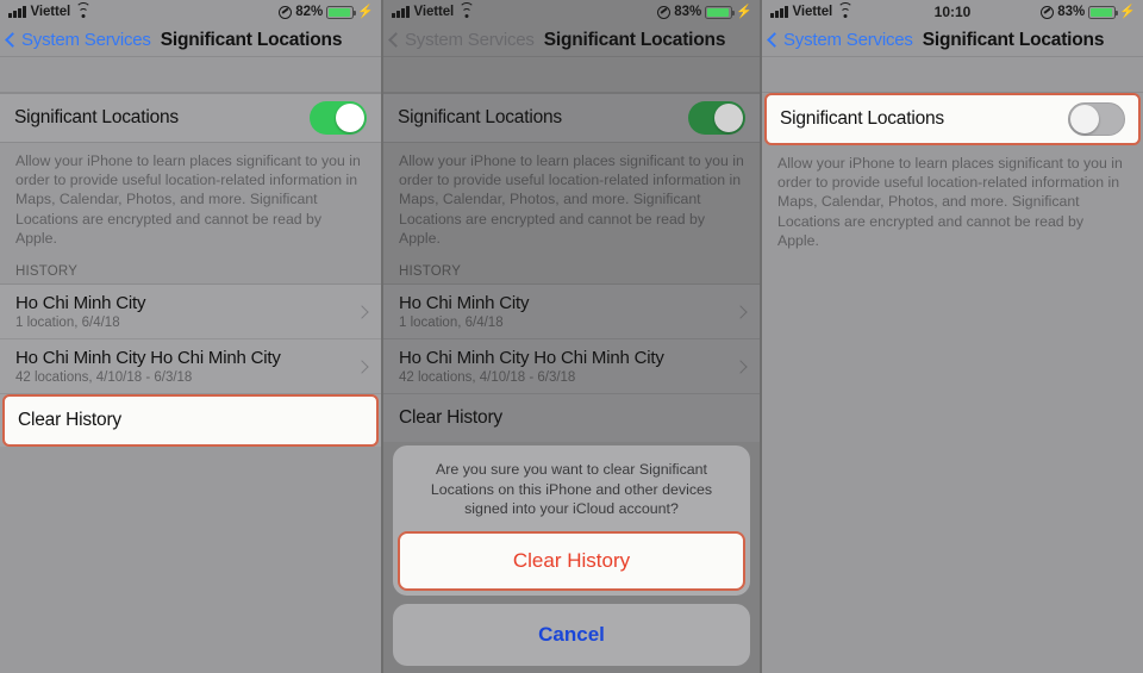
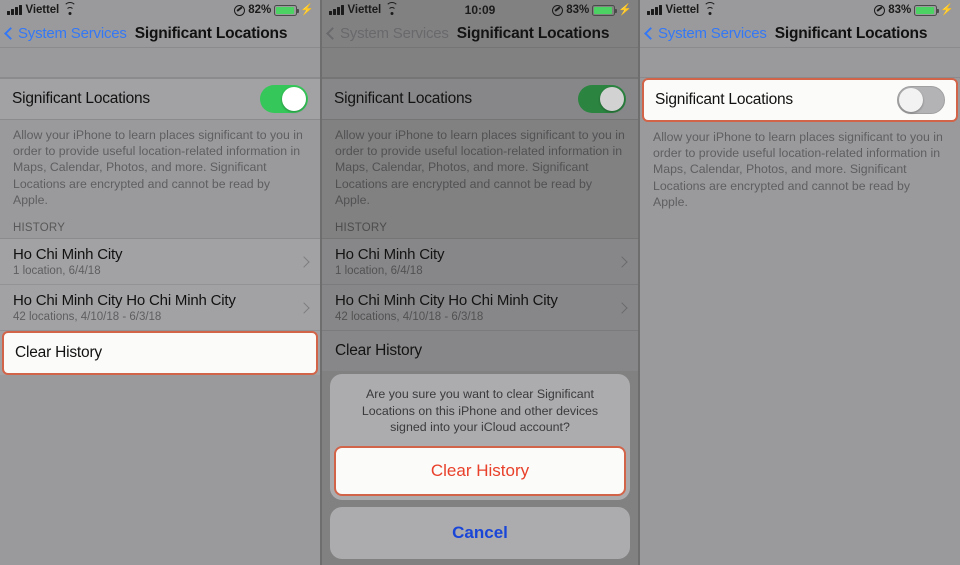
  Viettel
  82%
  ⚡
  System Services
  Significant Locations
  Significant Locations
  Allow your iPhone to learn places significant to you in order to provide useful location-related information in Maps, Calendar, Photos, and more. Significant Locations are encrypted and cannot be read by Apple.
  HISTORY
  Ho Chi Minh City
  1 location, 6/4/18
  Ho Chi Minh City Ho Chi Minh City
  42 locations, 4/10/18 - 6/3/18
  Clear History
  Viettel
+ 10:09
  83%
  ⚡
  System Services
  Significant Locations
  Significant Locations
  Allow your iPhone to learn places significant to you in order to provide useful location-related information in Maps, Calendar, Photos, and more. Significant Locations are encrypted and cannot be read by Apple.
  HISTORY
  Ho Chi Minh City
  1 location, 6/4/18
  Ho Chi Minh City Ho Chi Minh City
  42 locations, 4/10/18 - 6/3/18
  Clear History
  Are you sure you want to clear Significant Locations on this iPhone and other devices signed into your iCloud account?
  Clear History
  Cancel
  Viettel
- 10:10
  83%
  ⚡
  System Services
  Significant Locations
  Significant Locations
  Allow your iPhone to learn places significant to you in order to provide useful location-related information in Maps, Calendar, Photos, and more. Significant Locations are encrypted and cannot be read by Apple.
